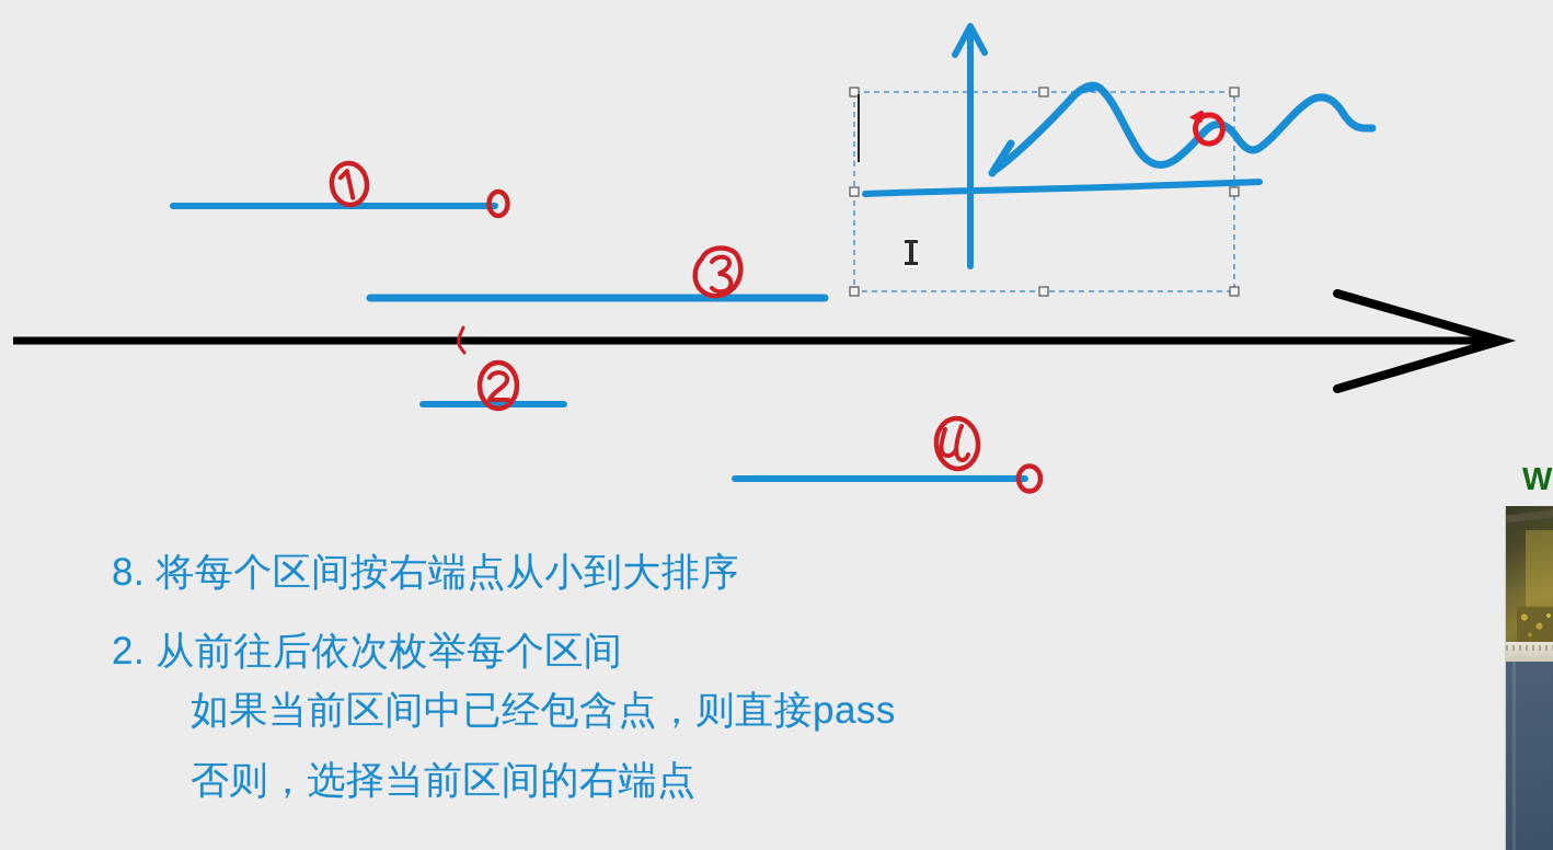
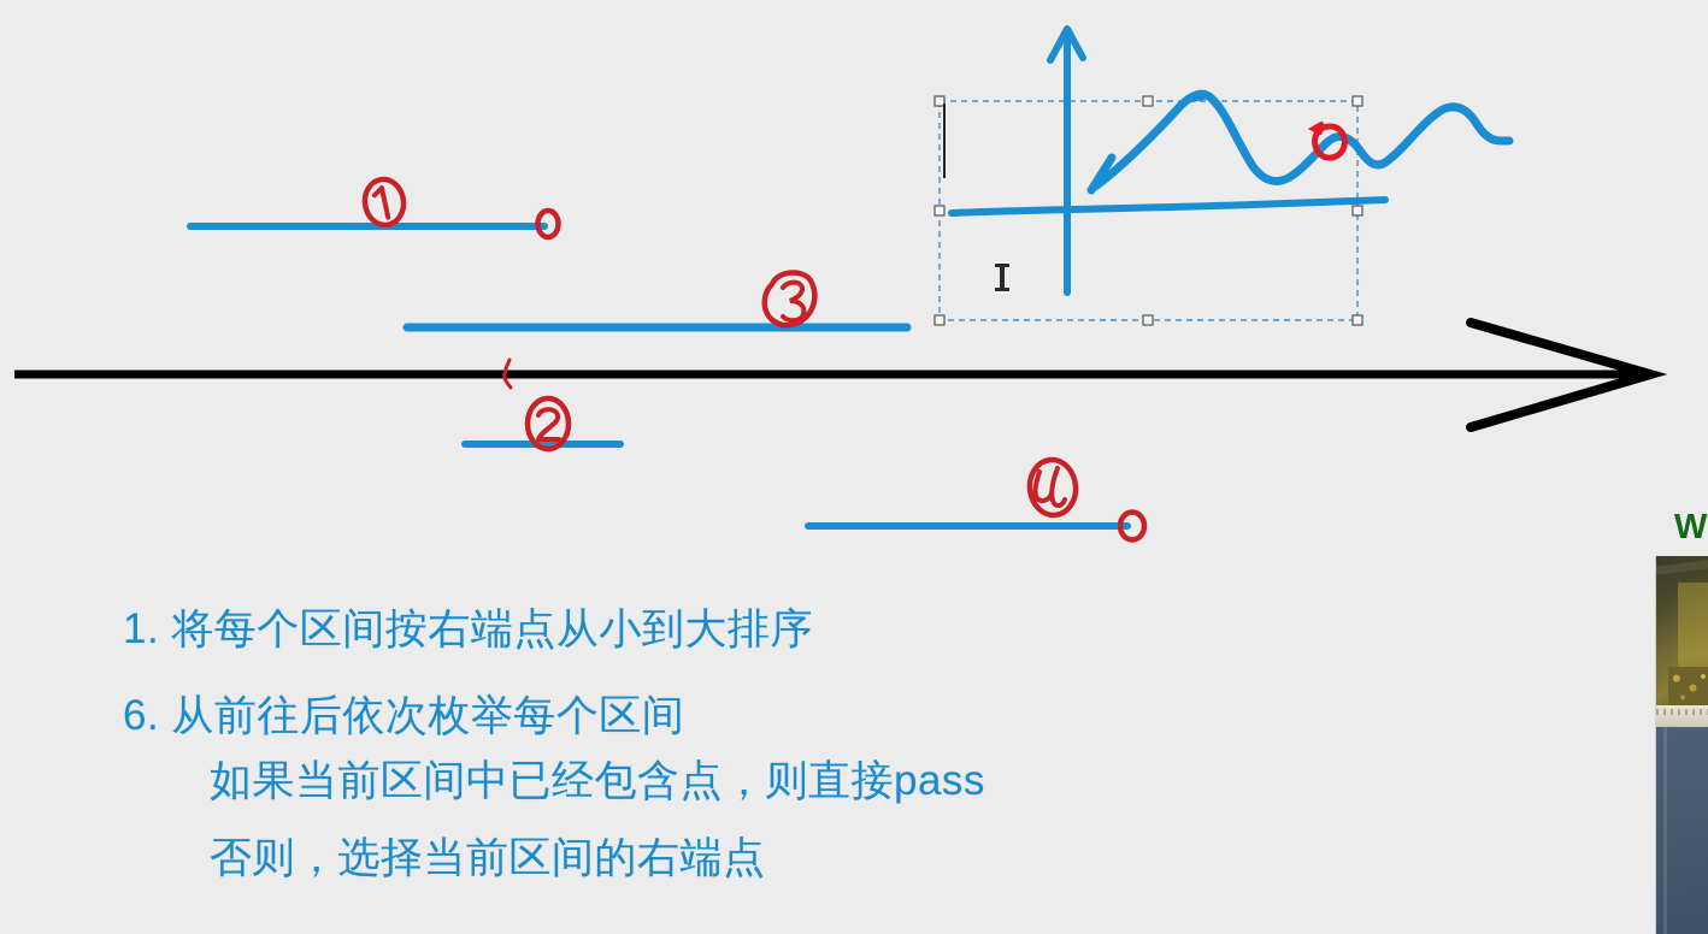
- 8. 将每个区间按右端点从小到大排序
+ 1. 将每个区间按右端点从小到大排序
- 2. 从前往后依次枚举每个区间
+ 6. 从前往后依次枚举每个区间
  如果当前区间中已经包含点，则直接pass
  否则，选择当前区间的右端点
  W
